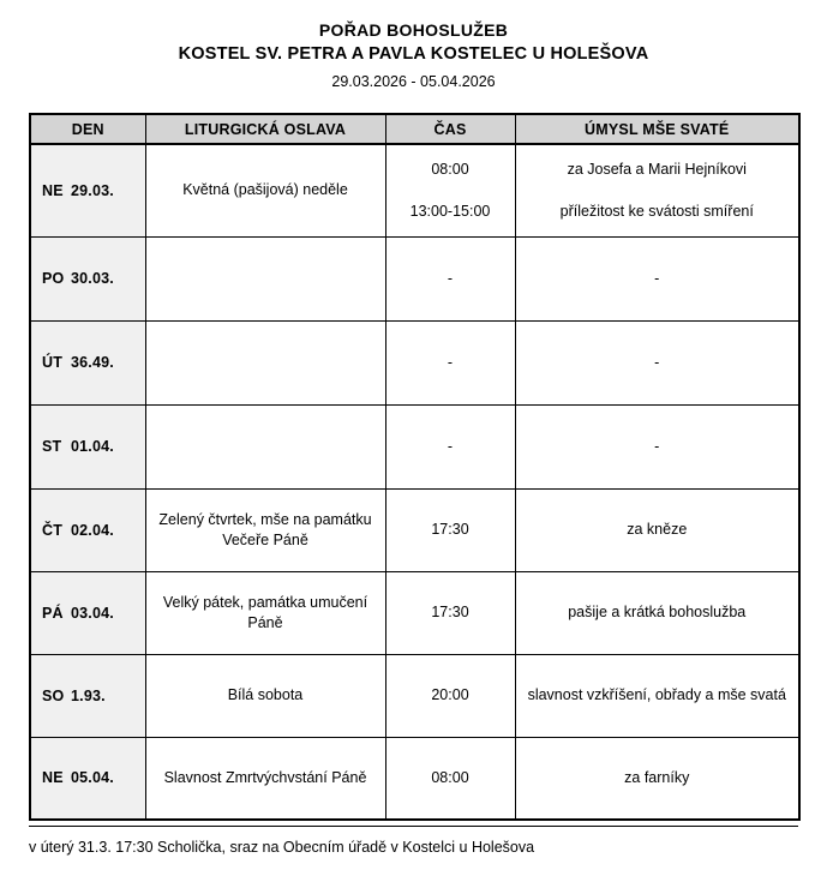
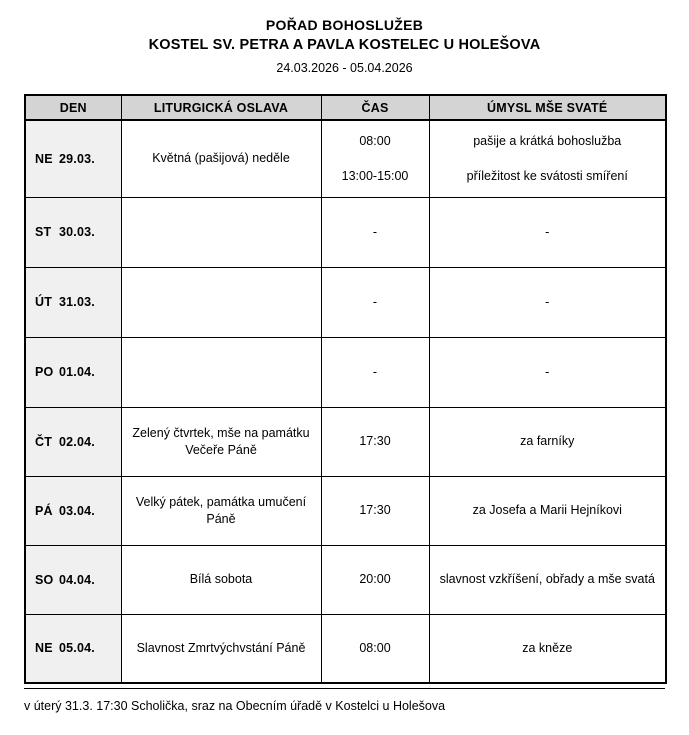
  POŘAD BOHOSLUŽEB
  KOSTEL SV. PETRA A PAVLA KOSTELEC U HOLEŠOVA
- 29.03.2026 - 05.04.2026
+ 24.03.2026 - 05.04.2026
  DEN	LITURGICKÁ OSLAVA	ČAS	ÚMYSL MŠE SVATÉ
- NE 29.03.	Květná (pašijová) neděle	08:00 13:00-15:00	za Josefa a Marii Hejníkovi příležitost ke svátosti smíření
+ NE 29.03.	Květná (pašijová) neděle	08:00 13:00-15:00	pašije a krátká bohoslužba příležitost ke svátosti smíření
- PO 30.03.		-	-
+ ST 30.03.		-	-
- ÚT 36.49.		-	-
+ ÚT 31.03.		-	-
- ST 01.04.		-	-
+ PO 01.04.		-	-
- ČT 02.04.	Zelený čtvrtek, mše na památku Večeře Páně	17:30	za kněze
+ ČT 02.04.	Zelený čtvrtek, mše na památku Večeře Páně	17:30	za farníky
- PÁ 03.04.	Velký pátek, památka umučení Páně	17:30	pašije a krátká bohoslužba
+ PÁ 03.04.	Velký pátek, památka umučení Páně	17:30	za Josefa a Marii Hejníkovi
- SO 1.93.	Bílá sobota	20:00	slavnost vzkříšení, obřady a mše svatá
+ SO 04.04.	Bílá sobota	20:00	slavnost vzkříšení, obřady a mše svatá
- NE 05.04.	Slavnost Zmrtvýchvstání Páně	08:00	za farníky
+ NE 05.04.	Slavnost Zmrtvýchvstání Páně	08:00	za kněze
  v úterý 31.3. 17:30 Scholička, sraz na Obecním úřadě v Kostelci u Holešova
